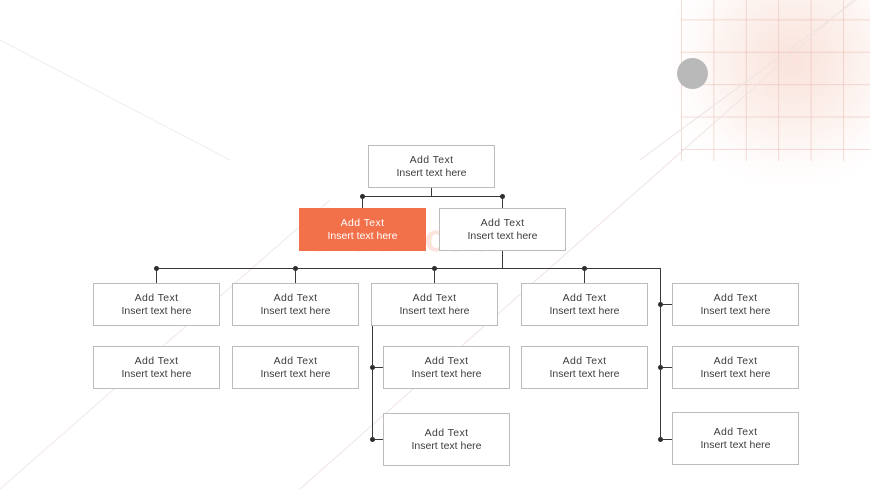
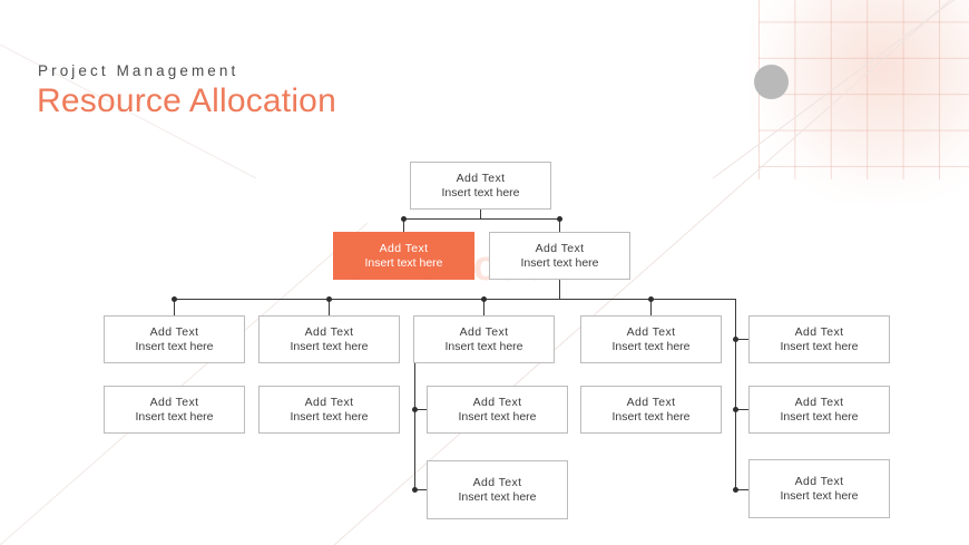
+ Project Management
+ Resource Allocation
  Add Text
  Insert text here
  Add Text
  Insert text here
  Add Text
  Insert text here
  Add Text
  Insert text here
  Add Text
  Insert text here
  Add Text
  Insert text here
  Add Text
  Insert text here
  Add Text
  Insert text here
  Add Text
  Insert text here
  Add Text
  Insert text here
  Add Text
  Insert text here
  Add Text
  Insert text here
  Add Text
  Insert text here
  Add Text
  Insert text here
  Add Text
  Insert text here
